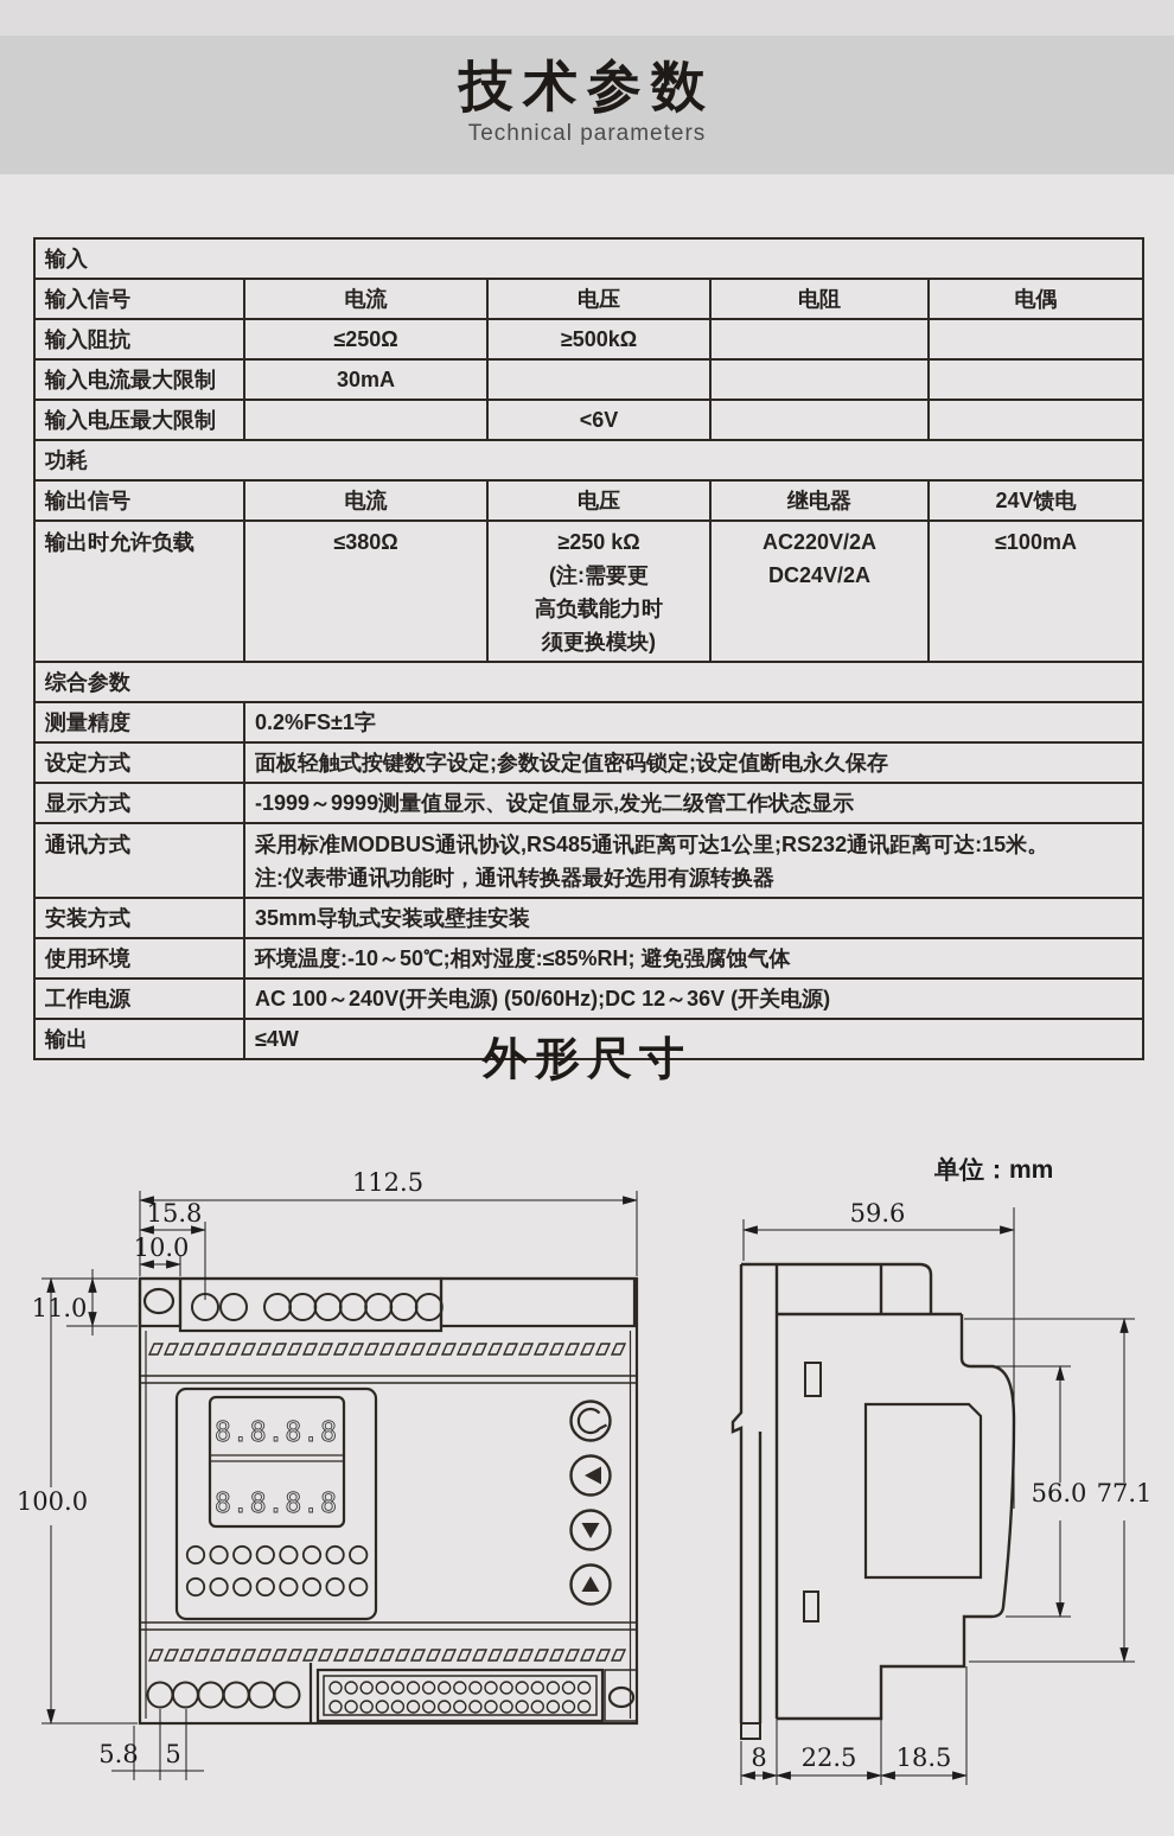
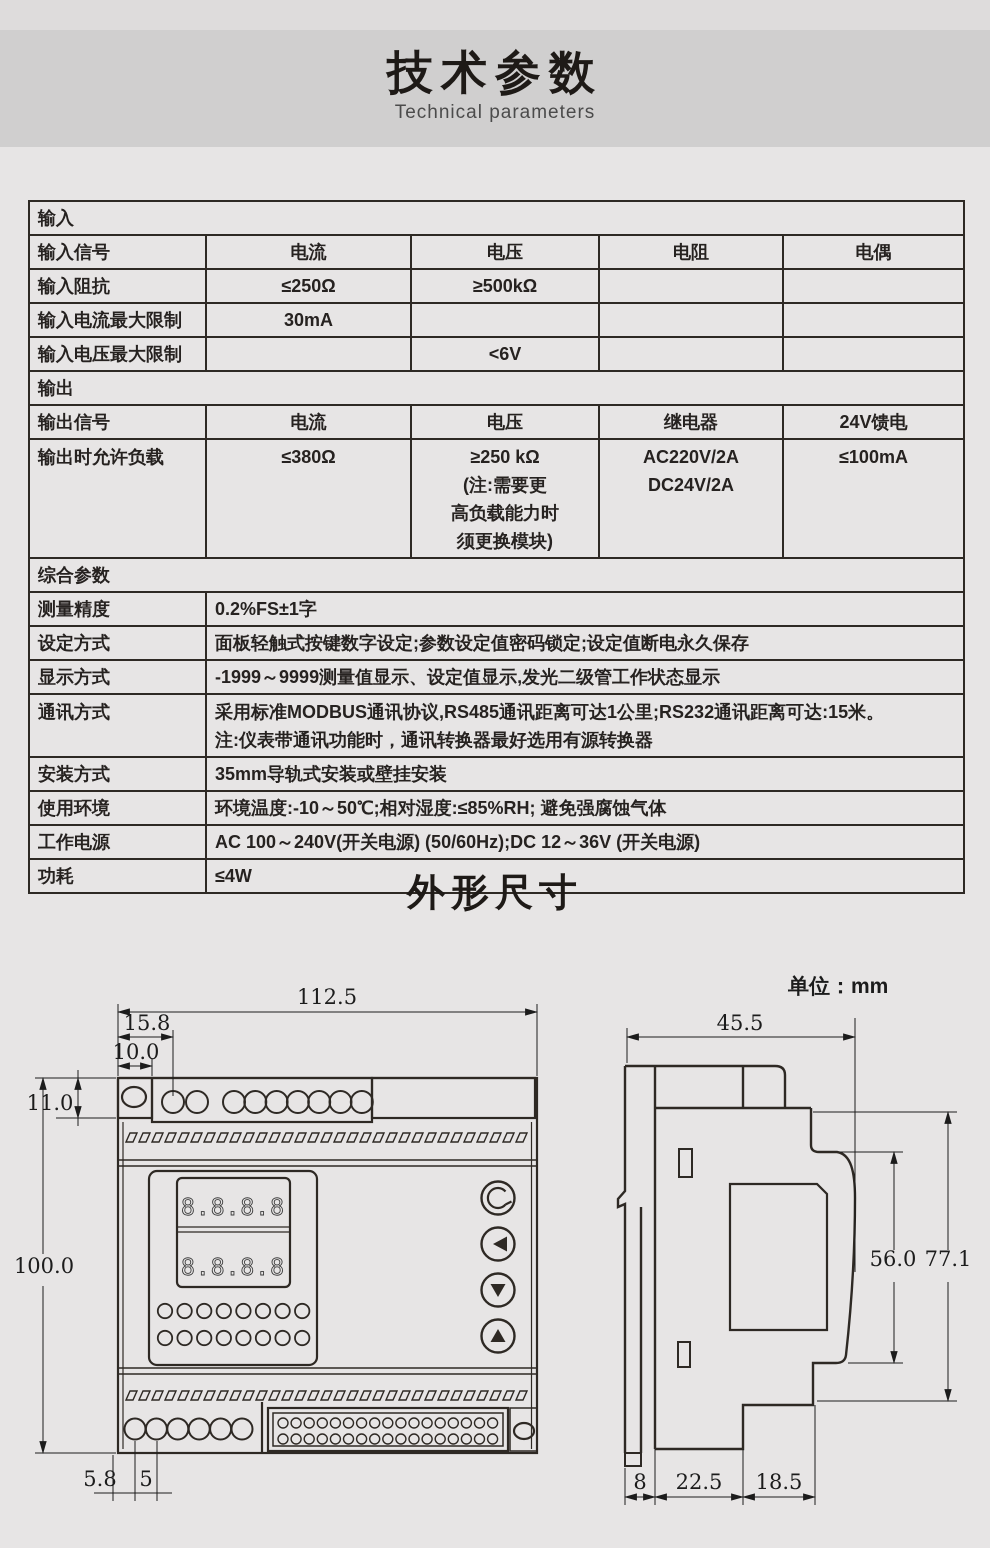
  技术参数
  Technical parameters
  输入
  输入信号	电流	电压	电阻	电偶
  输入阻抗	≤250Ω	≥500kΩ
  输入电流最大限制	30mA
  输入电压最大限制		<6V
- 功耗
+ 输出
  输出信号	电流	电压	继电器	24V馈电
  输出时允许负载	≤380Ω	≥250 kΩ (注:需要更 高负载能力时 须更换模块)	AC220V/2A DC24V/2A	≤100mA
  综合参数
  测量精度	0.2%FS±1字
  设定方式	面板轻触式按键数字设定;参数设定值密码锁定;设定值断电永久保存
  显示方式	-1999～9999测量值显示、设定值显示,发光二级管工作状态显示
  通讯方式	采用标准MODBUS通讯协议,RS485通讯距离可达1公里;RS232通讯距离可达:15米。 注:仪表带通讯功能时，通讯转换器最好选用有源转换器
  安装方式	35mm导轨式安装或壁挂安装
  使用环境	环境温度:-10～50℃;相对湿度:≤85%RH; 避免强腐蚀气体
  工作电源	AC 100～240V(开关电源) (50/60Hz);DC 12～36V (开关电源)
- 输出	≤4W
+ 功耗	≤4W
  外形尺寸
  8.8.8.8
  8.8.8.8
  112.5
  15.8
  10.0
  11.0
  100.0
  5.8
  5
  单位：mm
- 59.6
+ 45.5
  56.0
  77.1
  8
  22.5
  18.5
